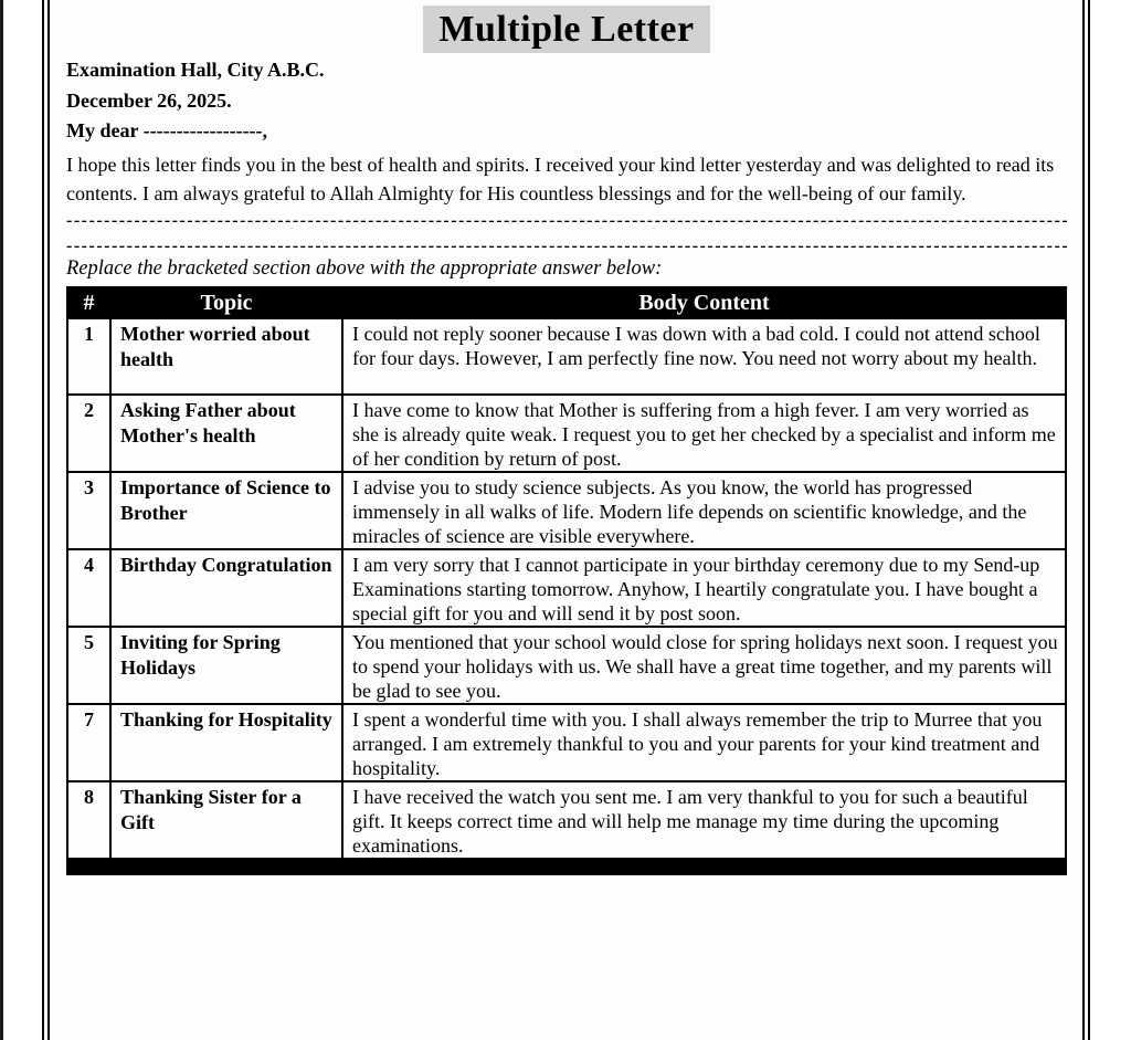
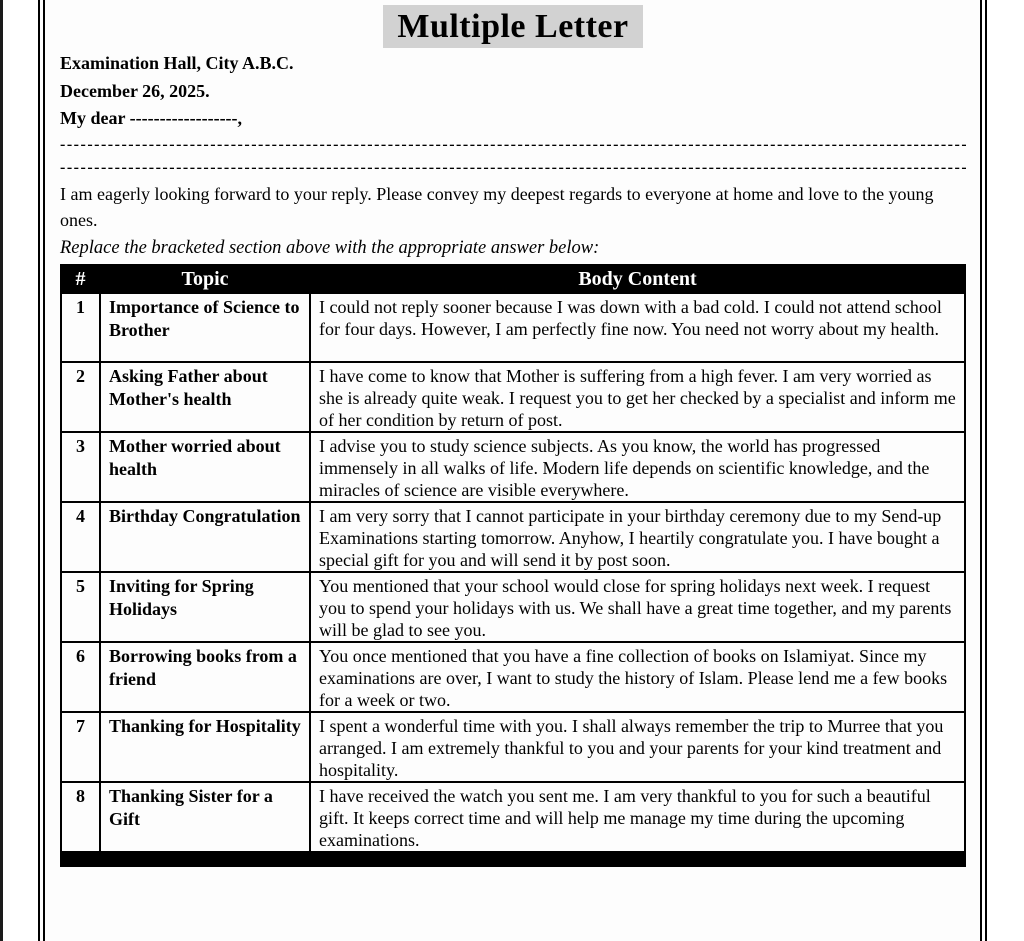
  Multiple Letter
  Examination Hall, City A.B.C.
  December 26, 2025.
  My dear ------------------,
- I hope this letter finds you in the best of health and spirits. I received your kind letter yesterday and was delighted to read its contents. I am always grateful to Allah Almighty for His countless blessings and for the well-being of our family.
  -------------------------------------------------------------------------------------------------------------------------------------
  -------------------------------------------------------------------------------------------------------------------------------------
+ I am eagerly looking forward to your reply. Please convey my deepest regards to everyone at home and love to the young ones.
  Replace the bracketed section above with the appropriate answer below:
  #	Topic	Body Content
- 1	Mother worried about health	I could not reply sooner because I was down with a bad cold. I could not attend school for four days. However, I am perfectly fine now. You need not worry about my health.
+ 1	Importance of Science to Brother	I could not reply sooner because I was down with a bad cold. I could not attend school for four days. However, I am perfectly fine now. You need not worry about my health.
  2	Asking Father about Mother's health	I have come to know that Mother is suffering from a high fever. I am very worried as she is already quite weak. I request you to get her checked by a specialist and inform me of her condition by return of post.
- 3	Importance of Science to Brother	I advise you to study science subjects. As you know, the world has progressed immensely in all walks of life. Modern life depends on scientific knowledge, and the miracles of science are visible everywhere.
+ 3	Mother worried about health	I advise you to study science subjects. As you know, the world has progressed immensely in all walks of life. Modern life depends on scientific knowledge, and the miracles of science are visible everywhere.
  4	Birthday Congratulation	I am very sorry that I cannot participate in your birthday ceremony due to my Send-up Examinations starting tomorrow. Anyhow, I heartily congratulate you. I have bought a special gift for you and will send it by post soon.
- 5	Inviting for Spring Holidays	You mentioned that your school would close for spring holidays next soon. I request you to spend your holidays with us. We shall have a great time together, and my parents will be glad to see you.
+ 5	Inviting for Spring Holidays	You mentioned that your school would close for spring holidays next week. I request you to spend your holidays with us. We shall have a great time together, and my parents will be glad to see you.
+ 6	Borrowing books from a friend	You once mentioned that you have a fine collection of books on Islamiyat. Since my examinations are over, I want to study the history of Islam. Please lend me a few books for a week or two.
  7	Thanking for Hospitality	I spent a wonderful time with you. I shall always remember the trip to Murree that you arranged. I am extremely thankful to you and your parents for your kind treatment and hospitality.
  8	Thanking Sister for a Gift	I have received the watch you sent me. I am very thankful to you for such a beautiful gift. It keeps correct time and will help me manage my time during the upcoming examinations.
